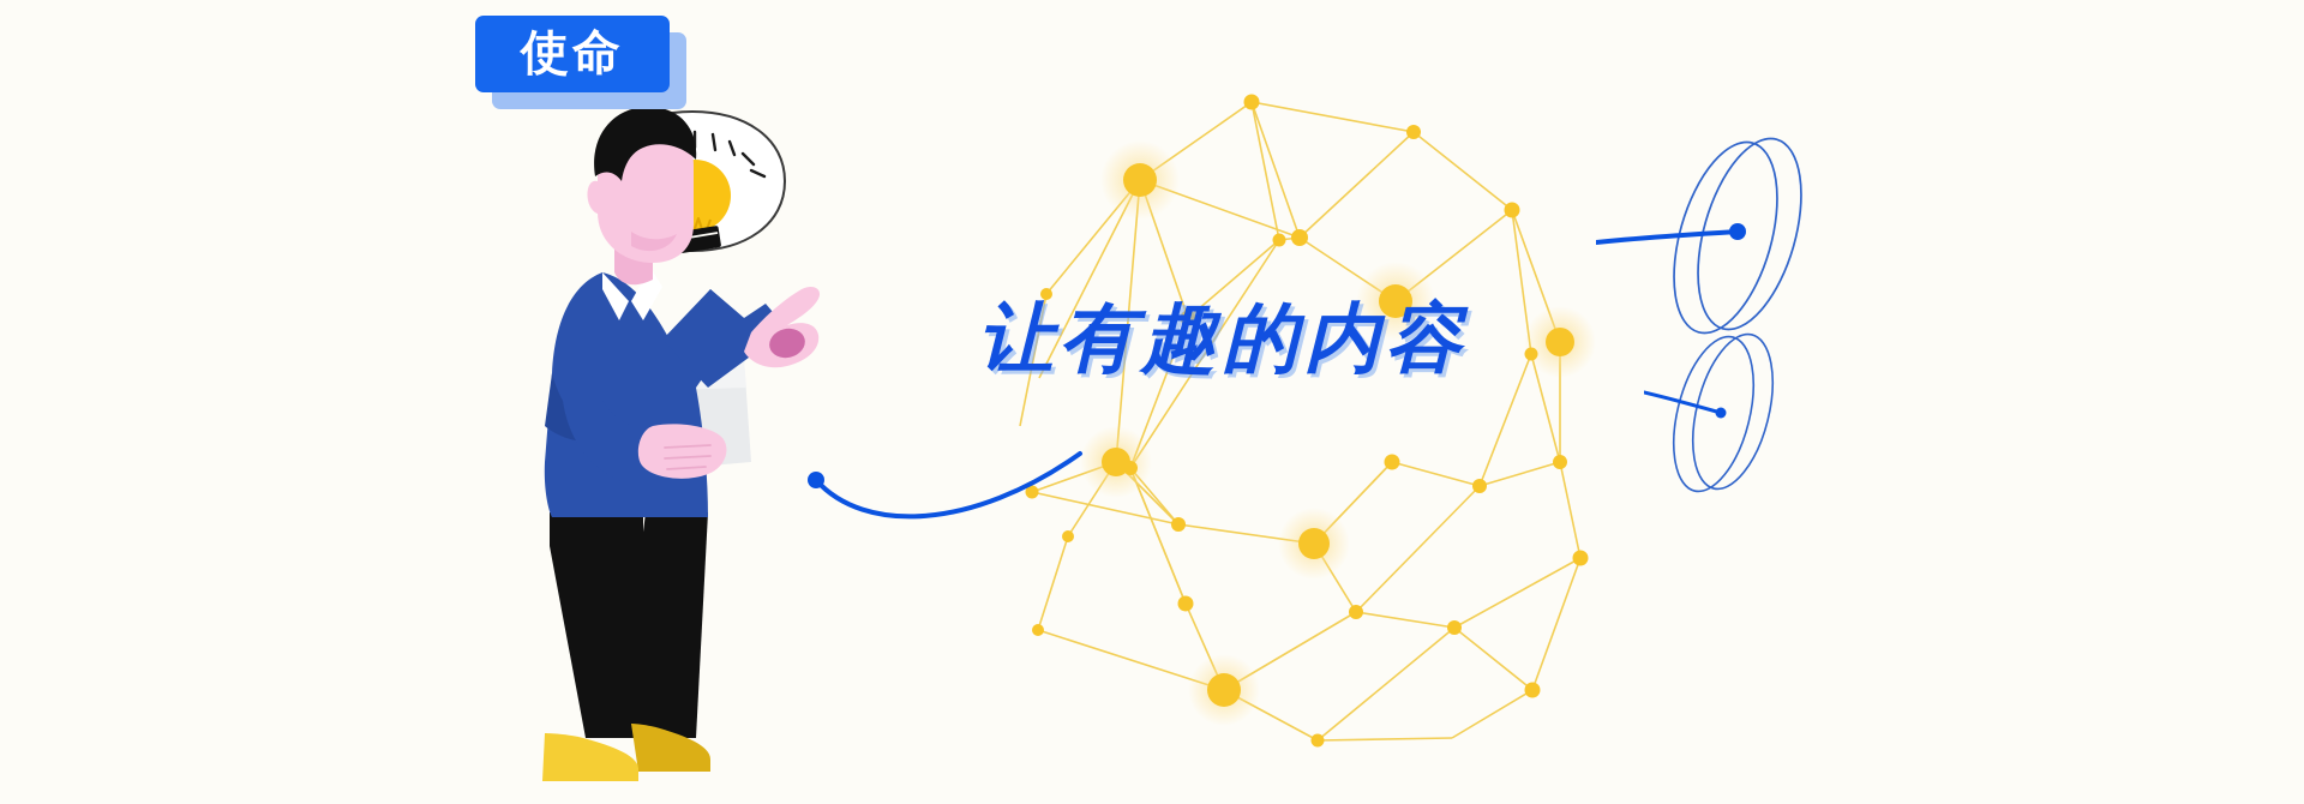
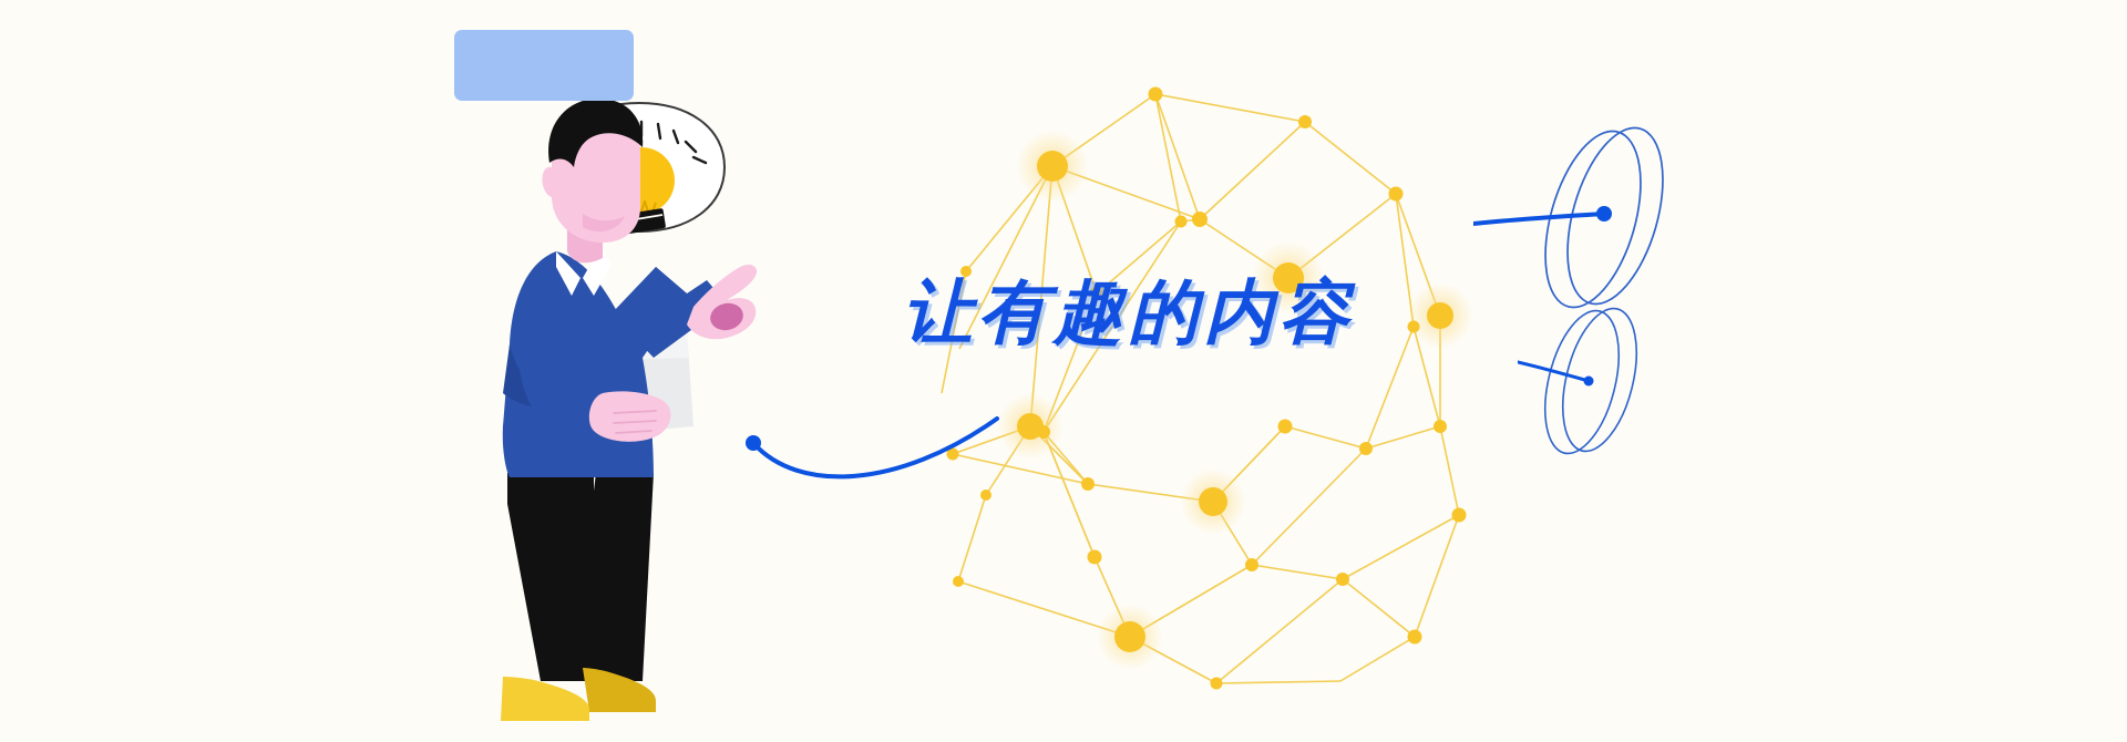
- 使命
  让有趣的内容
